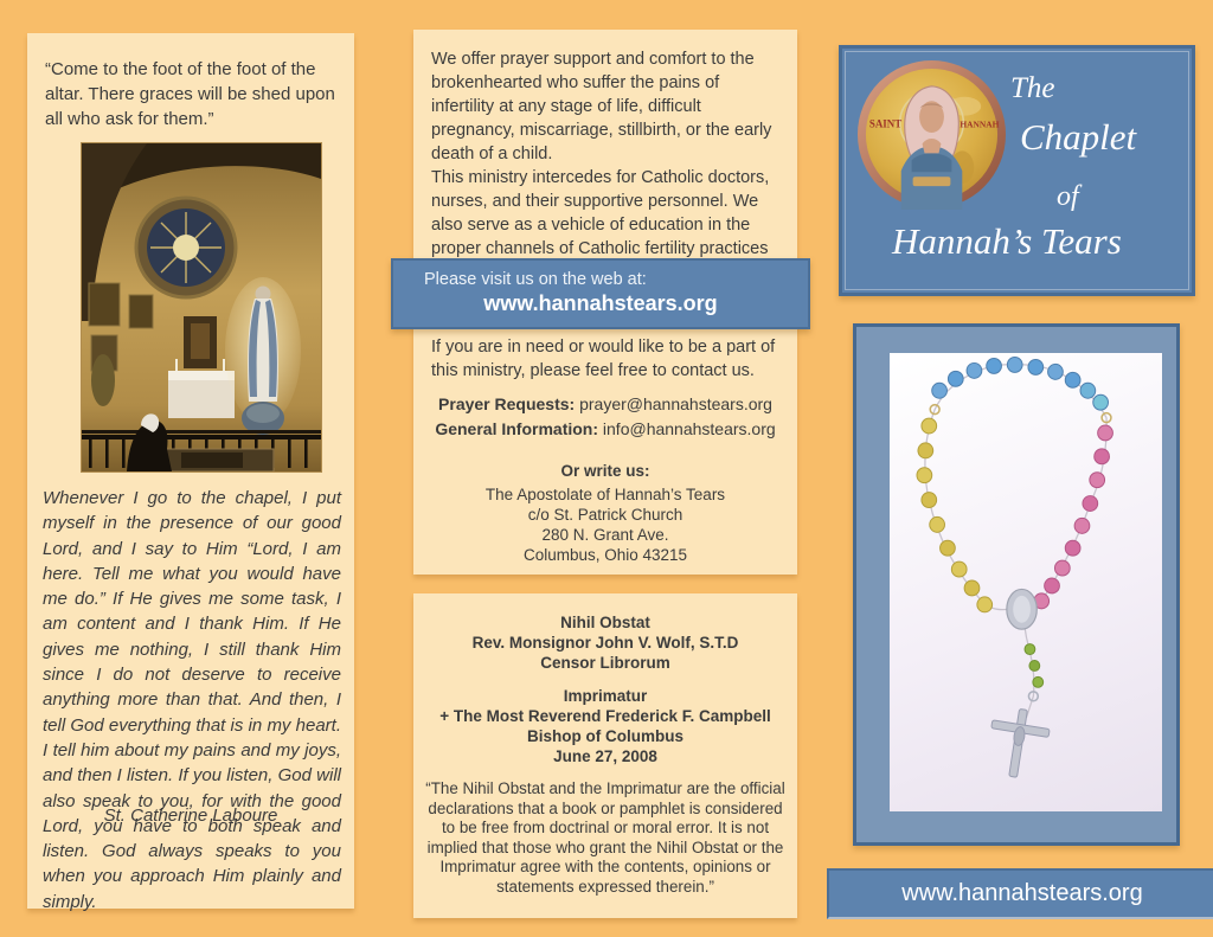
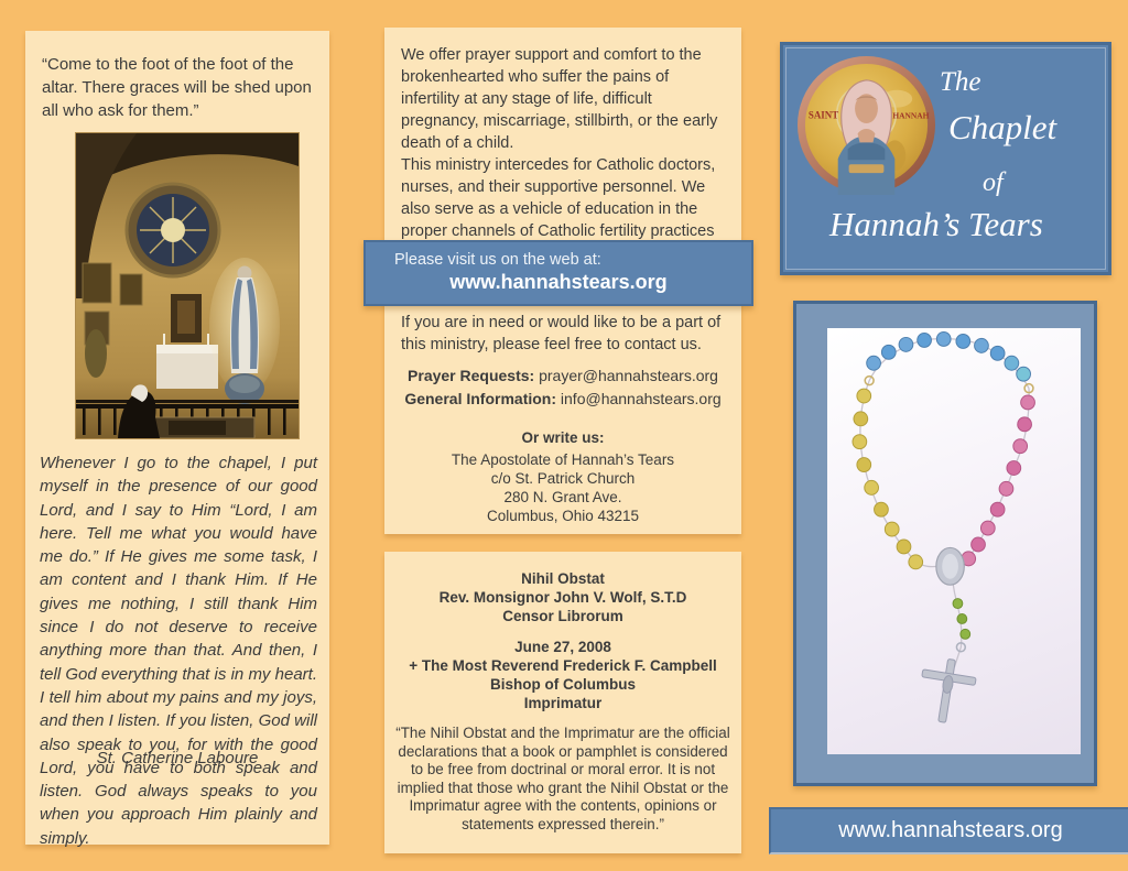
  “Come to the foot of the foot of the altar. There graces will be shed upon all who ask for them.”
  Whenever I go to the chapel, I put myself in the presence of our good Lord, and I say to Him “Lord, I am here. Tell me what you would have me do.” If He gives me some task, I am content and I thank Him. If He gives me nothing, I still thank Him since I do not deserve to receive anything more than that. And then, I tell God everything that is in my heart. I tell him about my pains and my joys, and then I listen. If you listen, God will also speak to you, for with the good Lord, you have to both speak and listen. God always speaks to you when you approach Him plainly and simply.
  St. Catherine Laboure
  We offer prayer support and comfort to the brokenhearted who suffer the pains of infertility at any stage of life, difficult pregnancy, miscarriage, stillbirth, or the early death of a child.
  If you are in need or would like to be a part of this ministry, please feel free to contact us.
  Prayer Requests: prayer@hannahstears.org
  General Information: info@hannahstears.org
  Or write us:
  The Apostolate of Hannah’s Tears
  c/o St. Patrick Church
  280 N. Grant Ave.
  Columbus, Ohio 43215
  Please visit us on the web at:
  www.hannahstears.org
  Nihil Obstat
  Rev. Monsignor John V. Wolf, S.T.D
  Censor Librorum
- Imprimatur
+ June 27, 2008
  + The Most Reverend Frederick F. Campbell
  Bishop of Columbus
- June 27, 2008
+ Imprimatur
  “The Nihil Obstat and the Imprimatur are the official declarations that a book or pamphlet is considered to be free from doctrinal or moral error. It is not implied that those who grant the Nihil Obstat or the Imprimatur agree with the contents, opinions or statements expressed therein.”
  SAINT
  HANNAH
  The
  Chaplet
  of
  Hannah’s Tears
  www.hannahstears.org
